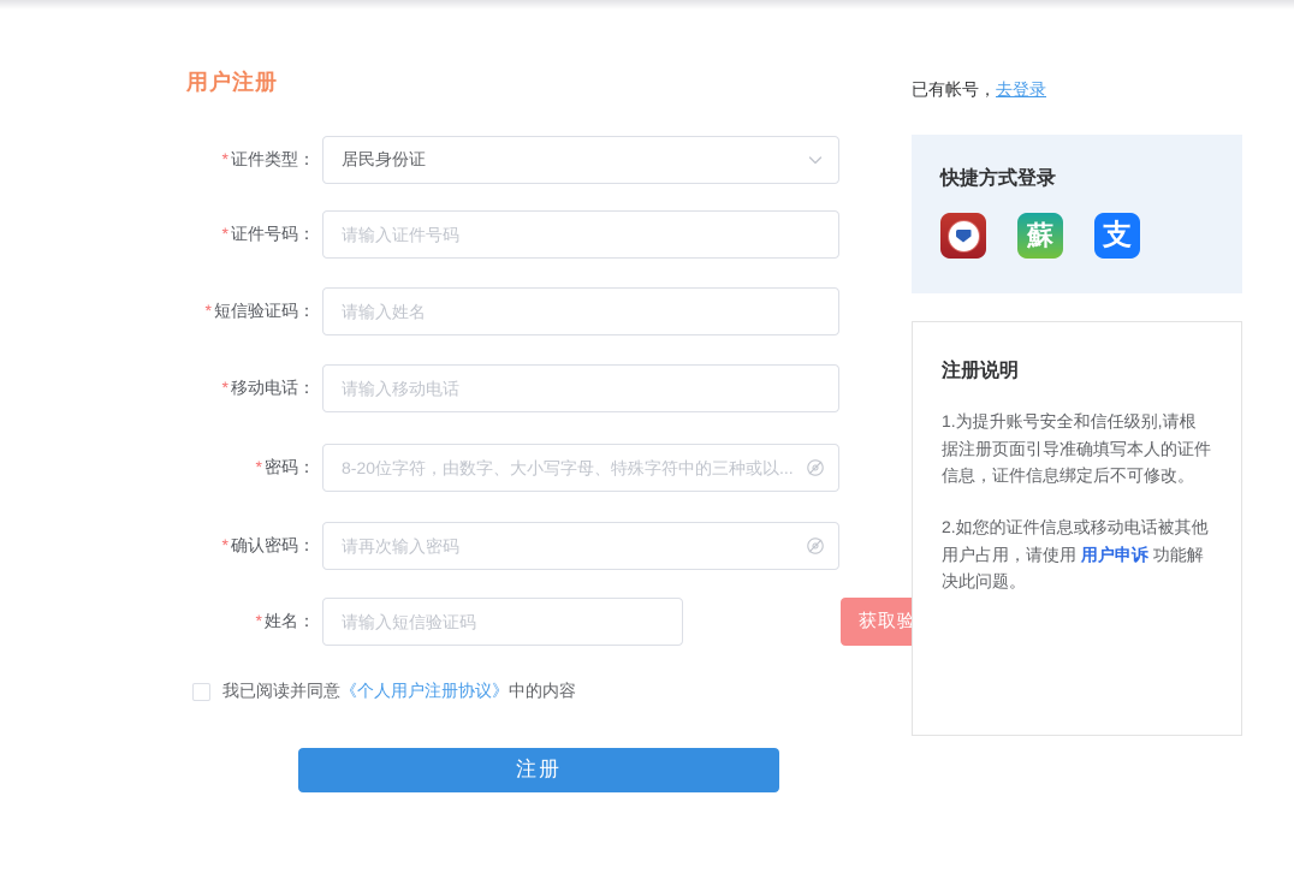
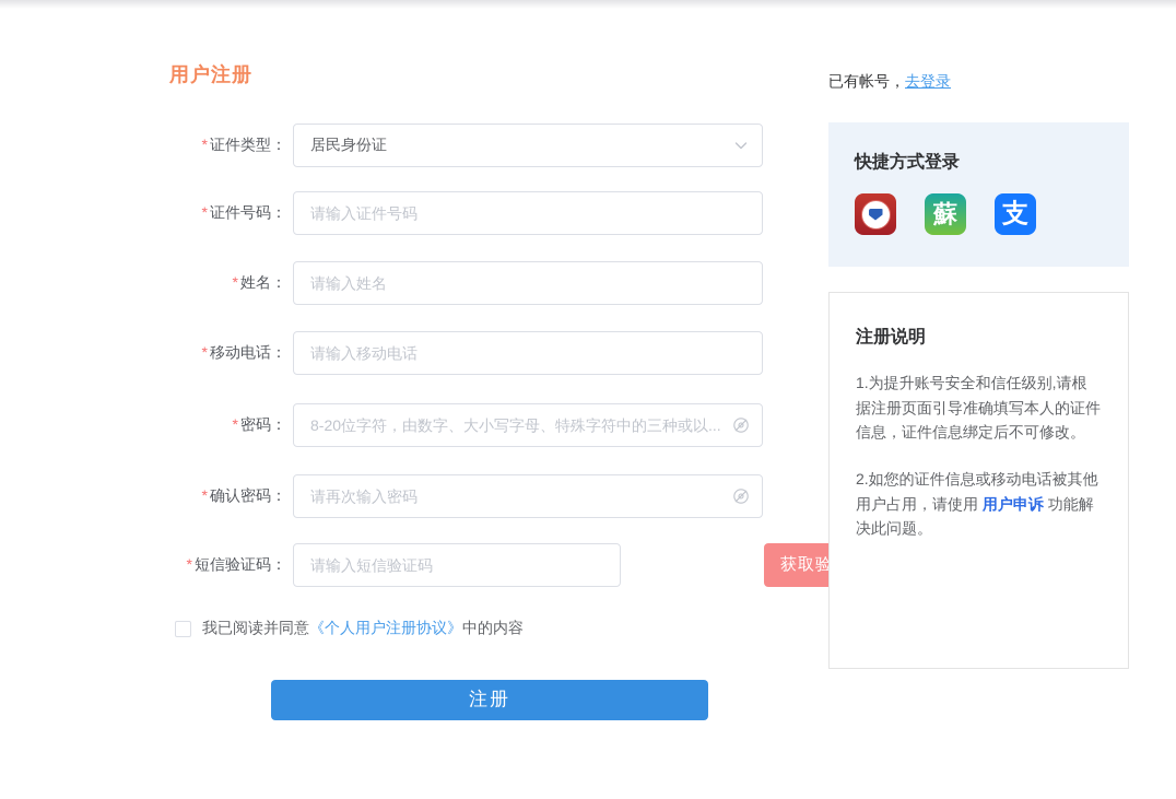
  用户注册
  * 证件类型：
  居民身份证
  * 证件号码：
  请输入证件号码
- * 短信验证码：
+ * 姓名：
  请输入姓名
  * 移动电话：
  请输入移动电话
  * 密码：
  8-20位字符，由数字、大小写字母、特殊字符中的三种或以...
  * 确认密码：
  请再次输入密码
- * 姓名：
+ * 短信验证码：
  请输入短信验证码
  我已阅读并同意
  《个人用户注册协议》
  中的内容
  注册
  已有帐号，去登录
  快捷方式登录
  蘇
  支
  注册说明
  1.为提升账号安全和信任级别,请根据注册页面引导准确填写本人的证件信息，证件信息绑定后不可修改。
  2.如您的证件信息或移动电话被其他用户占用，请使用 用户申诉 功能解决此问题。
